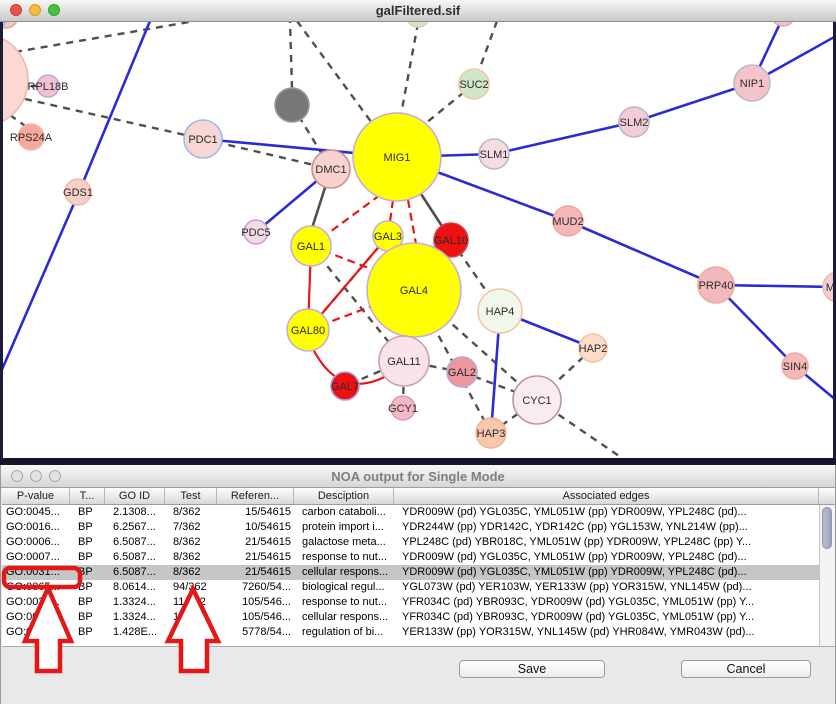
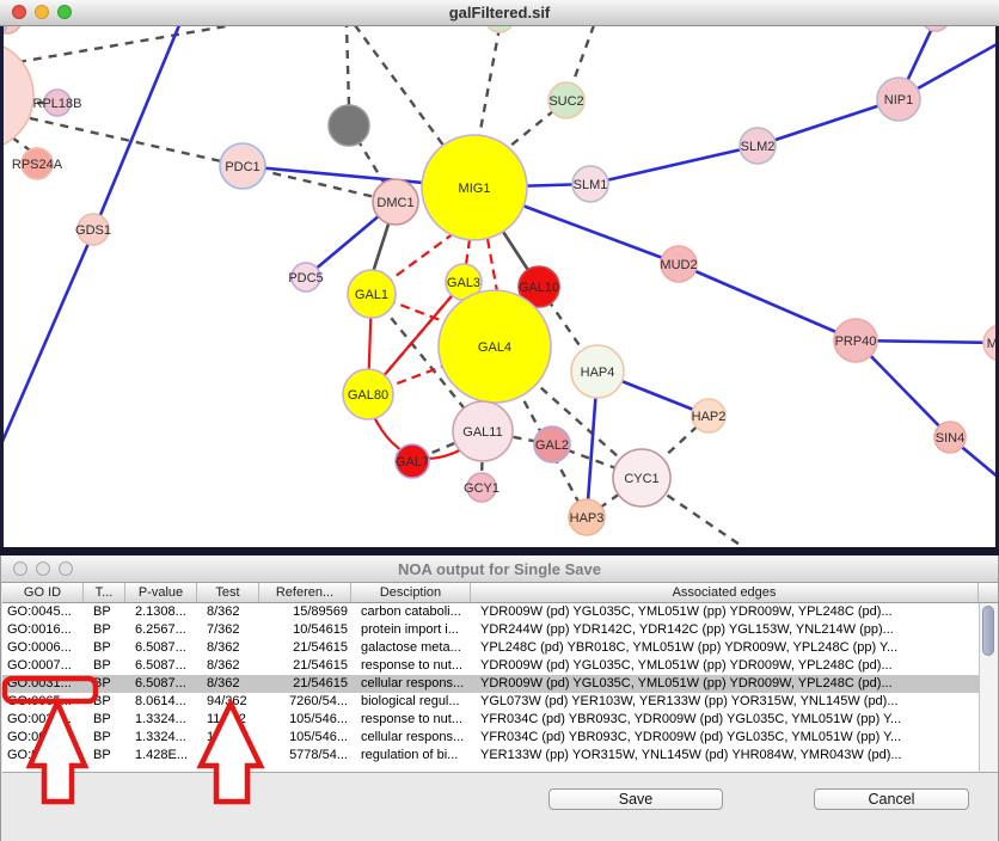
  RPL18B
  RPS24A
  GDS1
  PDC1
  MIG1
  DMC1
  PDC5
  GAL1
  GAL3
  GAL10
  GAL4
  HAP4
  GAL80
  GAL11
  GAL2
  GAL7
  GCY1
  CYC1
  HAP3
  HAP2
  MUD2
  SLM1
  SLM2
  SUC2
  NIP1
  PRP40
  SIN4
  galFiltered.sif
- NOA output for Single Mode
+ NOA output for Single Save
- P-value
+ GO ID
  T...
- GO ID
+ P-value
  Test
  Referen...
  Desciption
  Associated edges
  GO:0045...
  BP
  2.1308...
  8/362
- 15/54615
+ 15/89569
  carbon cataboli...
  YDR009W (pd) YGL035C, YML051W (pp) YDR009W, YPL248C (pd)...
  GO:0016...
  BP
  6.2567...
  7/362
  10/54615
  protein import i...
  YDR244W (pp) YDR142C, YDR142C (pp) YGL153W, YNL214W (pp)...
  GO:0006...
  BP
  6.5087...
  8/362
  21/54615
  galactose meta...
  YPL248C (pd) YBR018C, YML051W (pp) YDR009W, YPL248C (pp) Y...
  GO:0007...
  BP
  6.5087...
  8/362
  21/54615
  response to nut...
  YDR009W (pd) YGL035C, YML051W (pp) YDR009W, YPL248C (pd)...
  GO:0031...
  6.5087...
  8/362
  21/54615
  cellular respons...
  YDR009W (pd) YGL035C, YML051W (pp) YDR009W, YPL248C (pd)...
  BP
  8.0614...
  94/362
  7260/54...
  biological regul...
  YGL073W (pd) YER103W, YER133W (pp) YOR315W, YNL145W (pd)...
  BP
  1.3324...
  105/546...
  response to nut...
  YFR034C (pd) YBR093C, YDR009W (pd) YGL035C, YML051W (pp) Y...
  BP
  1.3324...
  105/546...
  cellular respons...
  YFR034C (pd) YBR093C, YDR009W (pd) YGL035C, YML051W (pp) Y...
  BP
  1.428E...
  5778/54...
  regulation of bi...
  YER133W (pp) YOR315W, YNL145W (pd) YHR084W, YMR043W (pd)...
  Save
  Cancel
